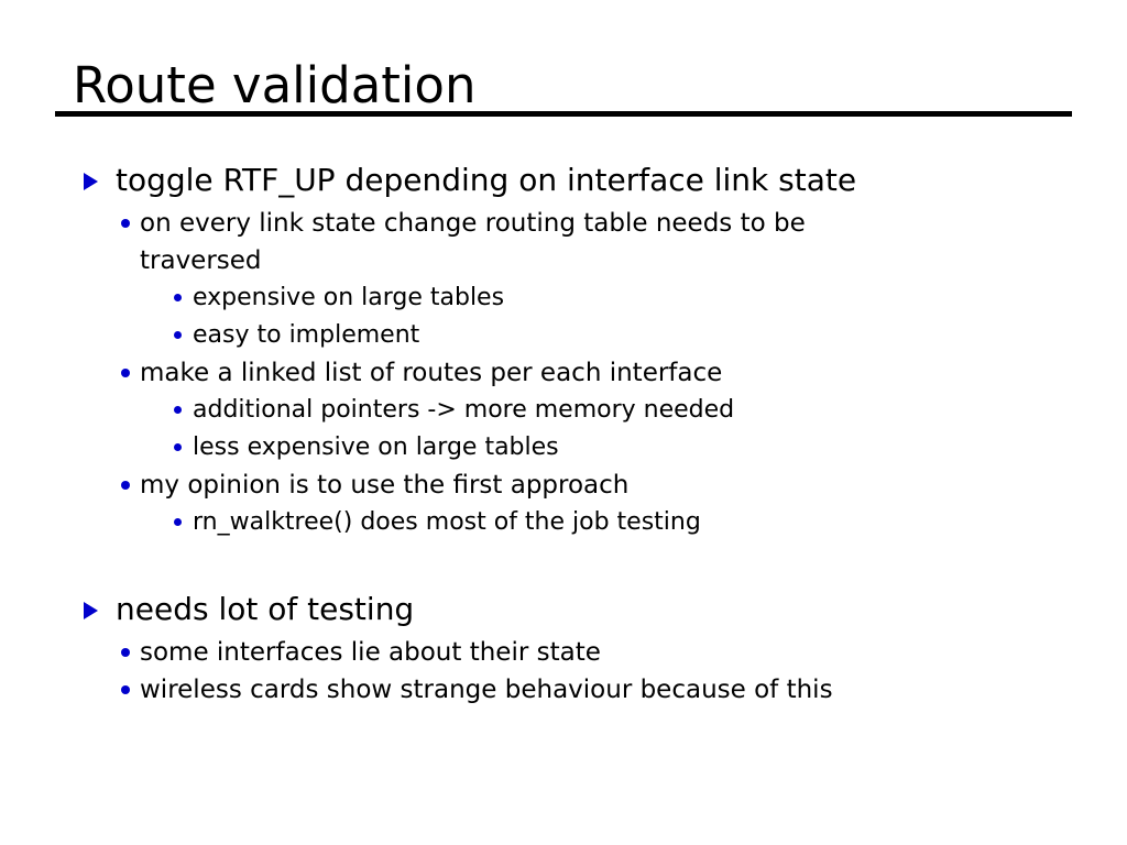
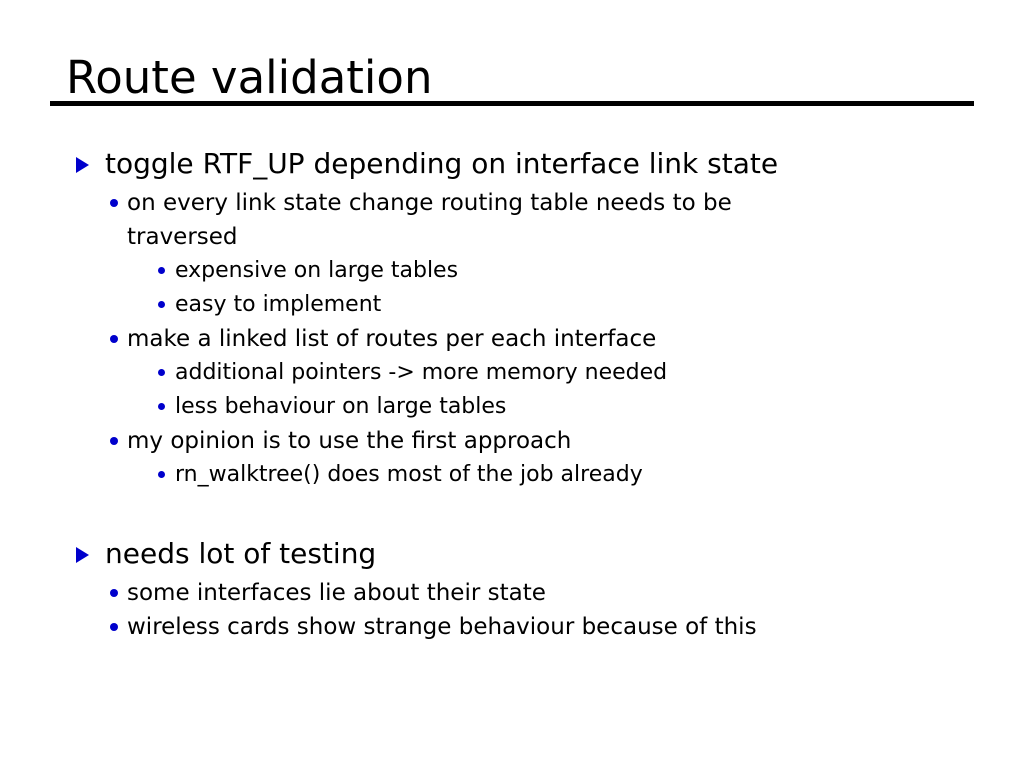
  Route validation
  toggle RTF_UP depending on interface link state
  on every link state change routing table needs to be traversed
  expensive on large tables
  easy to implement
  make a linked list of routes per each interface
  additional pointers -> more memory needed
- less expensive on large tables
+ less behaviour on large tables
  my opinion is to use the first approach
- rn_walktree() does most of the job testing
+ rn_walktree() does most of the job already
  needs lot of testing
  some interfaces lie about their state
  wireless cards show strange behaviour because of this
